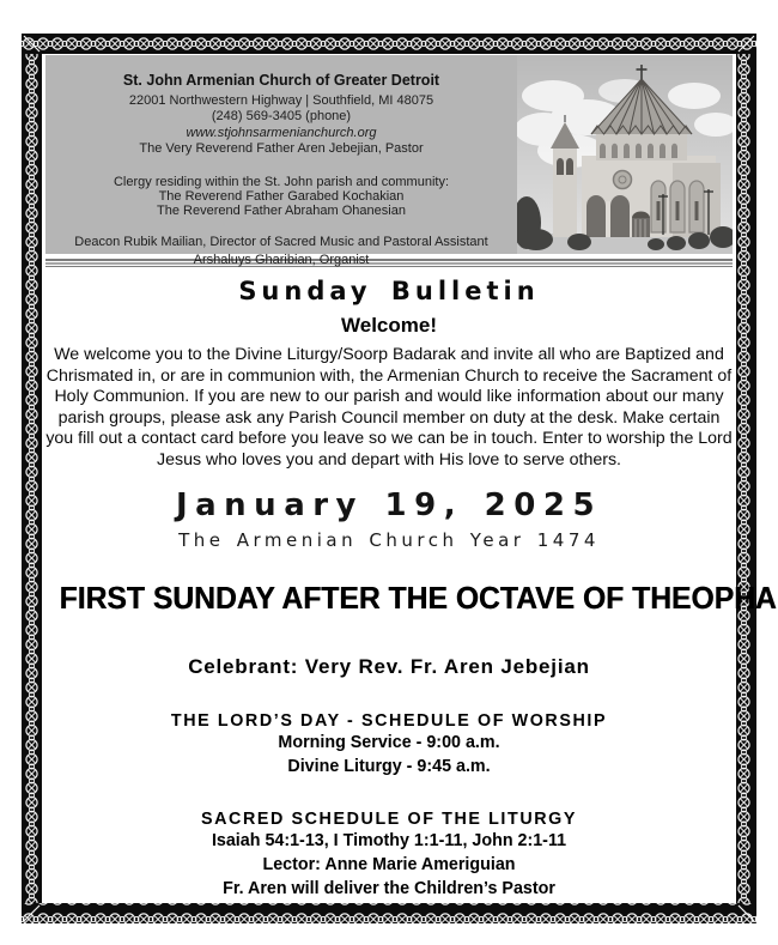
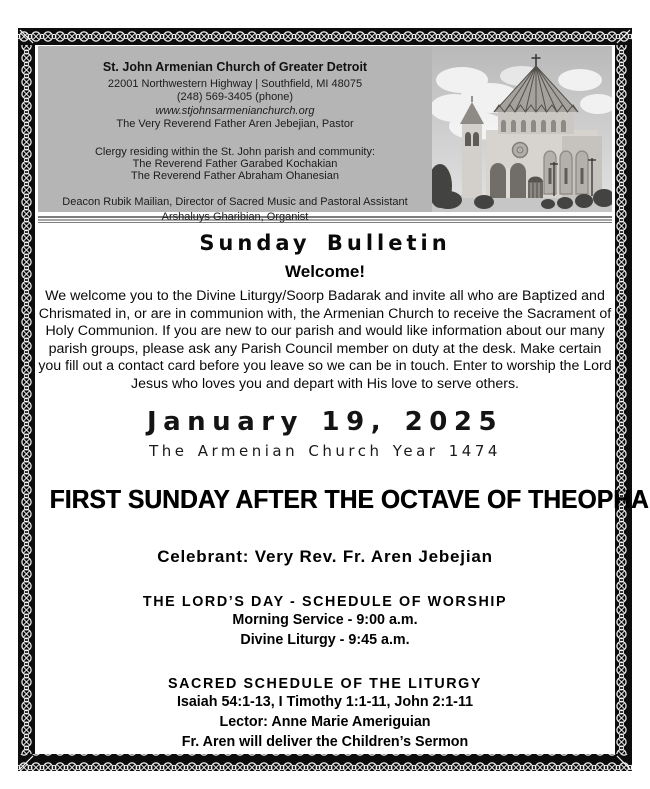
  St. John Armenian Church of Greater Detroit
  22001 Northwestern Highway | Southfield, MI 48075
  (248) 569-3405 (phone)
  www.stjohnsarmenianchurch.org
  The Very Reverend Father Aren Jebejian, Pastor
  Clergy residing within the St. John parish and community:
  The Reverend Father Garabed Kochakian
  The Reverend Father Abraham Ohanesian
  Deacon Rubik Mailian, Director of Sacred Music and Pastoral Assistant
  Arshaluys Gharibian, Organist
  Sunday Bulletin
  Welcome!
  We welcome you to the Divine Liturgy/Soorp Badarak and invite all who are Baptized and Chrismated in, or are in communion with, the Armenian Church to receive the Sacrament of Holy Communion. If you are new to our parish and would like information about our many parish groups, please ask any Parish Council member on duty at the desk. Make certain you fill out a contact card before you leave so we can be in touch. Enter to worship the Lord Jesus who loves you and depart with His love to serve others.
  January 19, 2025
  The Armenian Church Year 1474
  FIRST SUNDAY AFTER THE OCTAVE OF THEOPHA
  Celebrant: Very Rev. Fr. Aren Jebejian
  THE LORD’S DAY - SCHEDULE OF WORSHIP
  Morning Service - 9:00 a.m.
  Divine Liturgy - 9:45 a.m.
  SACRED SCHEDULE OF THE LITURGY
  Isaiah 54:1-13, I Timothy 1:1-11, John 2:1-11
  Lector: Anne Marie Ameriguian
- Fr. Aren will deliver the Children’s Pastor
+ Fr. Aren will deliver the Children’s Sermon
